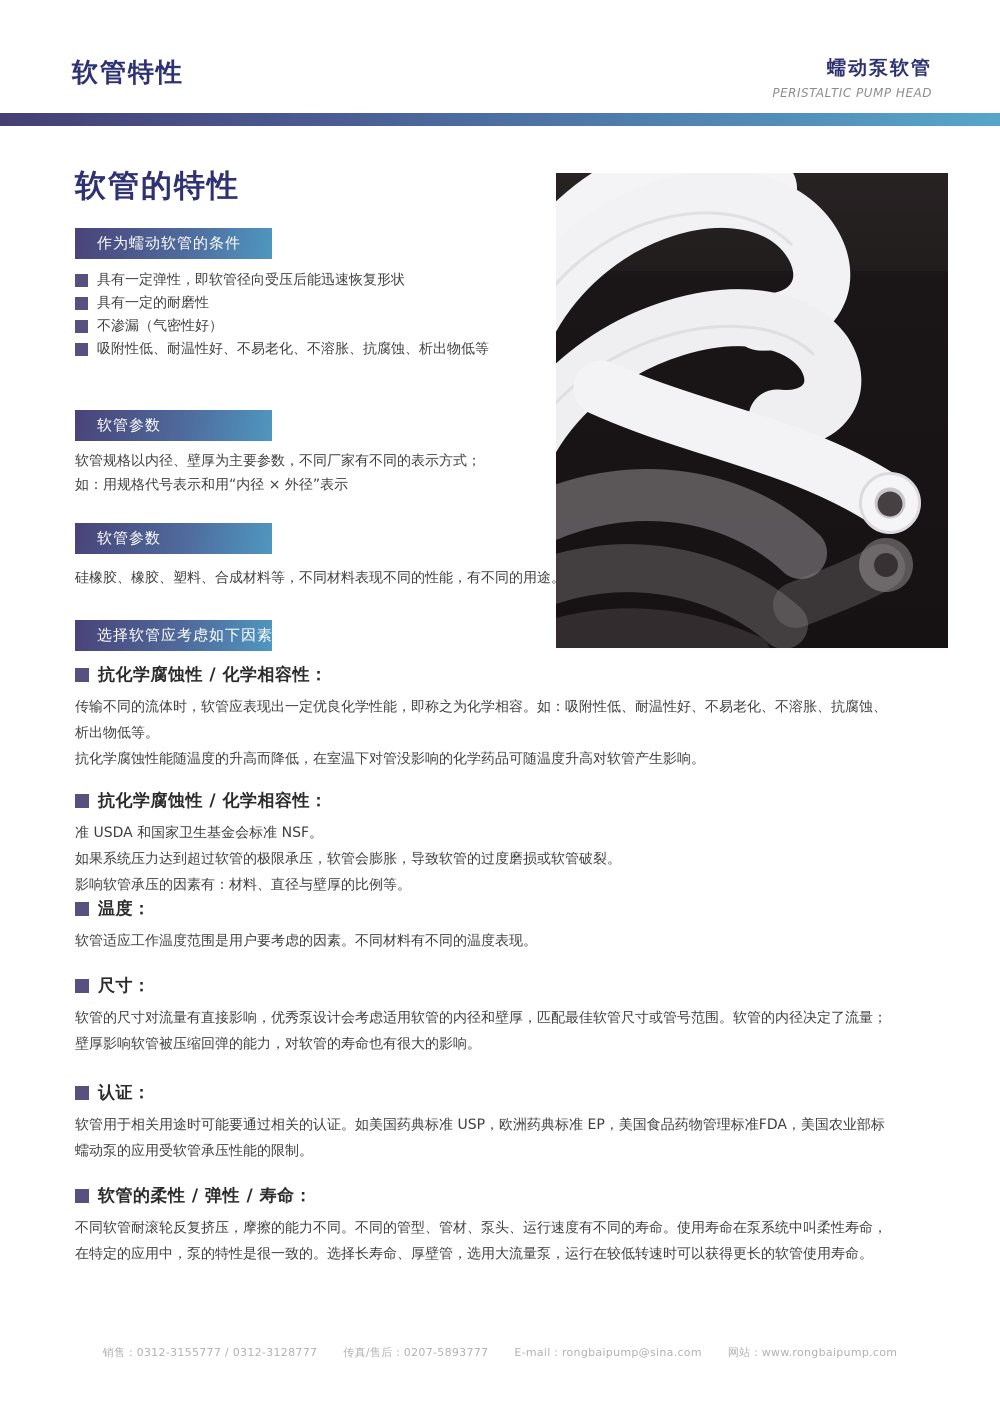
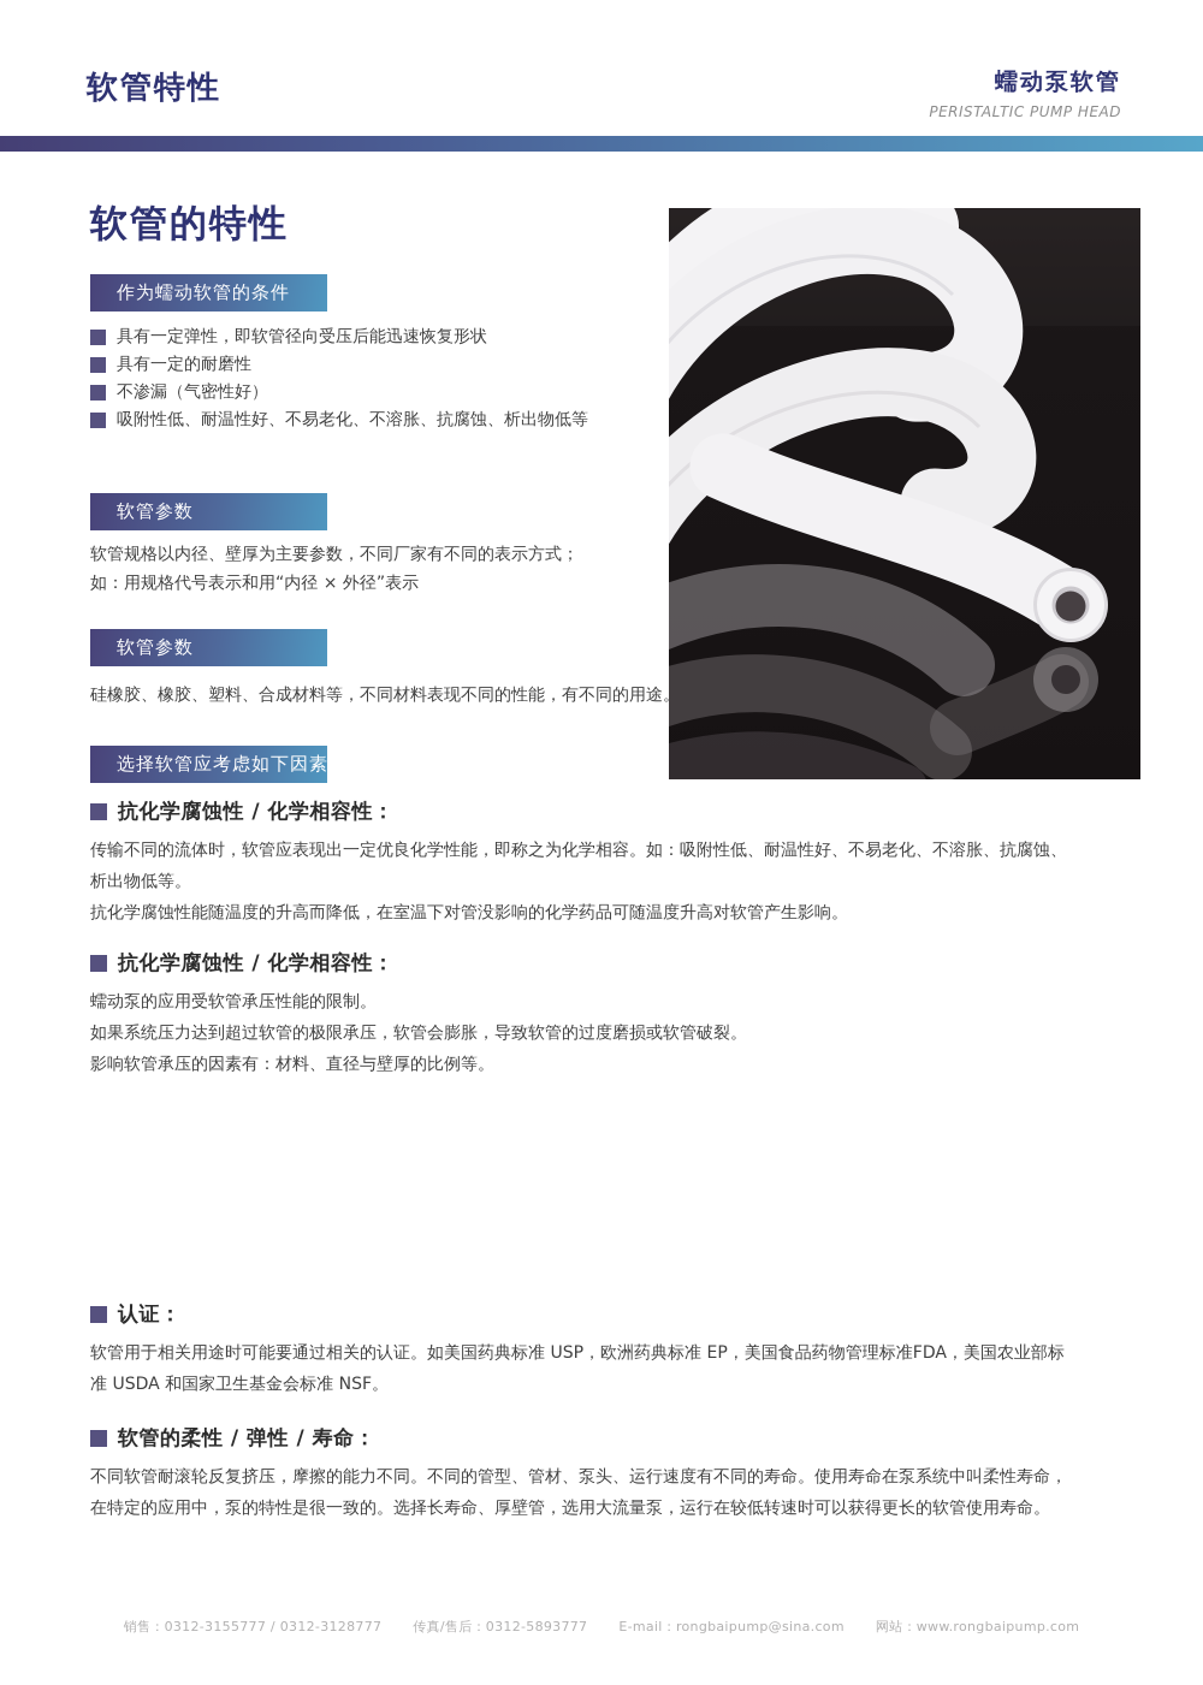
  软管特性
  蠕动泵软管
  PERISTALTIC PUMP HEAD
  软管的特性
  作为蠕动软管的条件
  具有一定弹性，即软管径向受压后能迅速恢复形状
  具有一定的耐磨性
  不渗漏（气密性好）
  吸附性低、耐温性好、不易老化、不溶胀、抗腐蚀、析出物低等
  软管参数
  软管规格以内径、壁厚为主要参数，不同厂家有不同的表示方式；
  如：用规格代号表示和用“内径 × 外径”表示
  软管参数
  硅橡胶、橡胶、塑料、合成材料等，不同材料表现不同的性能，有不同的用途
  选择软管应考虑如下因素
  抗化学腐蚀性 / 化学相容性：
  传输不同的流体时，软管应表现出一定优良化学性能，即称之为化学相容。如：吸附性低、耐温性好、不易老化、不溶胀、抗腐蚀、
  析出物低等。
  抗化学腐蚀性能随温度的升高而降低，在室温下对管没影响的化学药品可随温度升高对软管产生影响。
  抗化学腐蚀性 / 化学相容性：
- 准 USDA 和国家卫生基金会标准 NSF。
+ 蠕动泵的应用受软管承压性能的限制。
  如果系统压力达到超过软管的极限承压，软管会膨胀，导致软管的过度磨损或软管破裂。
  影响软管承压的因素有：材料、直径与壁厚的比例等。
- 温度：
- 软管适应工作温度范围是用户要考虑的因素。不同材料有不同的温度表现。
- 尺寸：
- 软管的尺寸对流量有直接影响，优秀泵设计会考虑适用软管的内径和壁厚，匹配最佳软管尺寸或管号范围。软管的内径决定了流量；
- 壁厚影响软管被压缩回弹的能力，对软管的寿命也有很大的影响。
  认证：
  软管用于相关用途时可能要通过相关的认证。如美国药典标准 USP，欧洲药典标准 EP，美国食品药物管理标准FDA，美国农业部标
- 蠕动泵的应用受软管承压性能的限制。
+ 准 USDA 和国家卫生基金会标准 NSF。
  软管的柔性 / 弹性 / 寿命：
  不同软管耐滚轮反复挤压，摩擦的能力不同。不同的管型、管材、泵头、运行速度有不同的寿命。使用寿命在泵系统中叫柔性寿命，
  在特定的应用中，泵的特性是很一致的。选择长寿命、厚壁管，选用大流量泵，运行在较低转速时可以获得更长的软管使用寿命。
  销售：0312-3155777 / 0312-3128777
- 传真/售后：0207-5893777
+ 传真/售后：0312-5893777
  E-mail：rongbaipump@sina.com
  网站：www.rongbaipump.com
